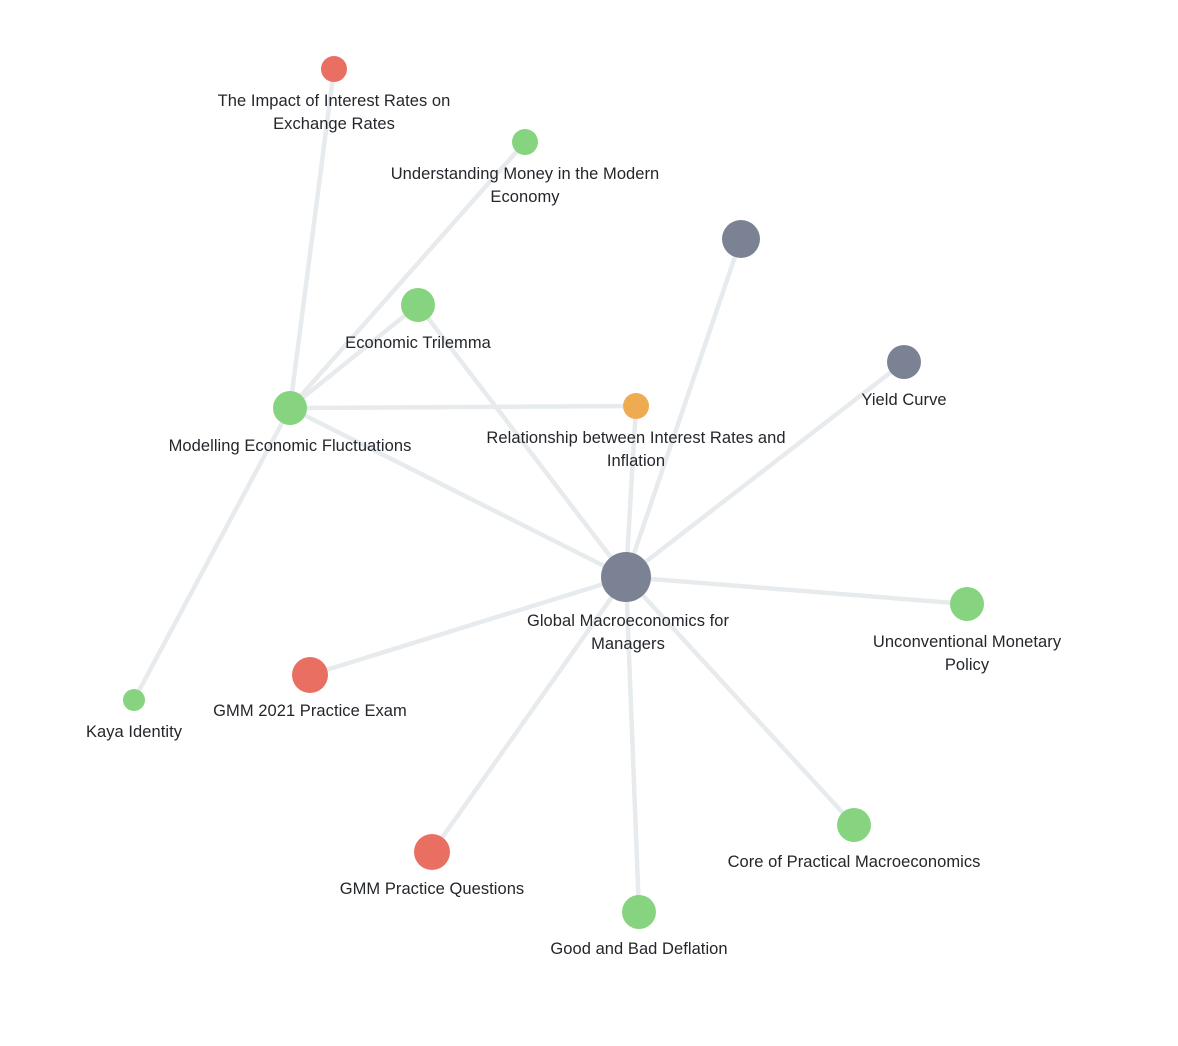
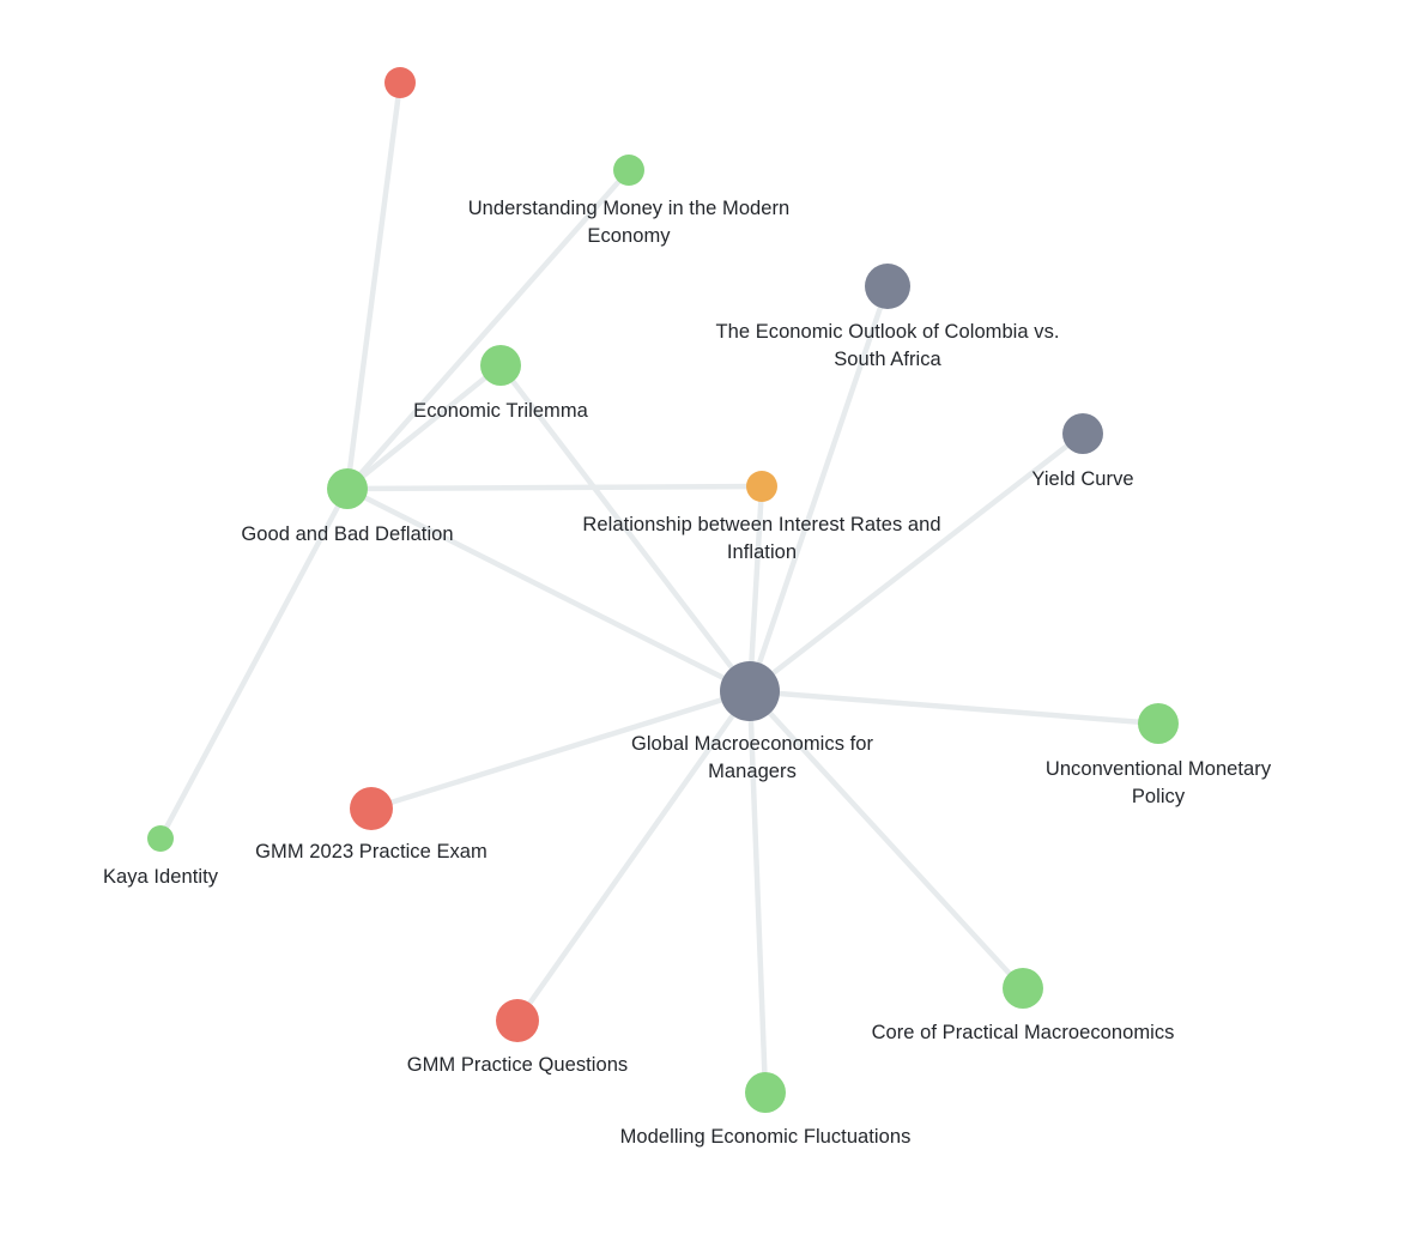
- The Impact of Interest Rates on
- Exchange Rates
  Understanding Money in the Modern
  Economy
+ The Economic Outlook of Colombia vs.
+ South Africa
  Economic Trilemma
  Yield Curve
- Modelling Economic Fluctuations
+ Good and Bad Deflation
  Relationship between Interest Rates and
  Inflation
  Global Macroeconomics for
  Managers
  Unconventional Monetary Policy
- GMM 2021 Practice Exam
+ GMM 2023 Practice Exam
  Kaya Identity
  Core of Practical Macroeconomics
  GMM Practice Questions
- Good and Bad Deflation
+ Modelling Economic Fluctuations
